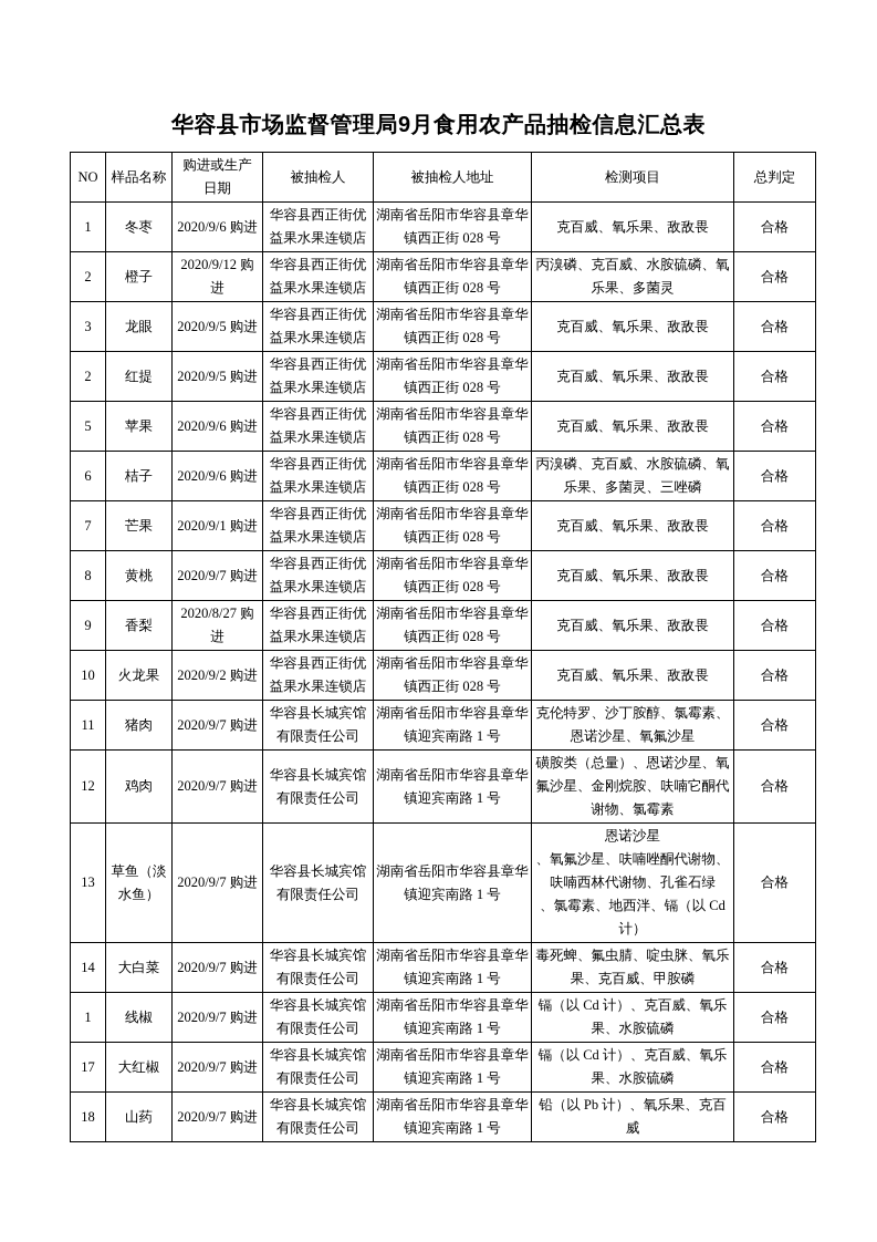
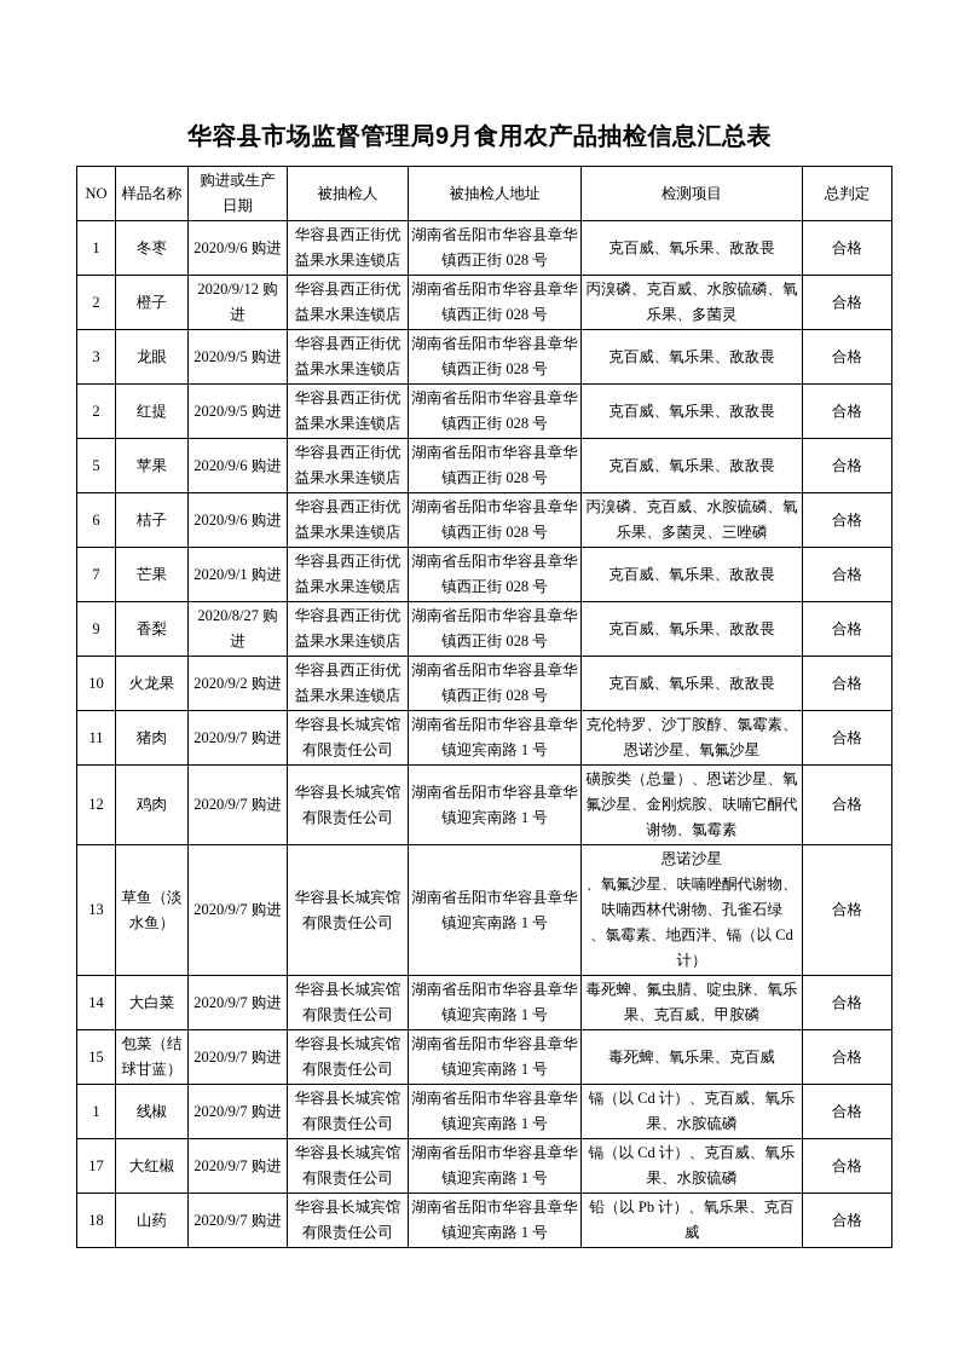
  华容县市场监督管理局9月食用农产品抽检信息汇总表
  NO	样品名称	购进或生产 日期	被抽检人	被抽检人地址	检测项目	总判定
  1	冬枣	2020/9/6 购进	华容县西正街优益果水果连锁店	湖南省岳阳市华容县章华镇西正街 028 号	克百威、氧乐果、敌敌畏	合格
  2	橙子	2020/9/12 购进	华容县西正街优益果水果连锁店	湖南省岳阳市华容县章华镇西正街 028 号	丙溴磷、克百威、水胺硫磷、氧乐果、多菌灵	合格
  3	龙眼	2020/9/5 购进	华容县西正街优益果水果连锁店	湖南省岳阳市华容县章华镇西正街 028 号	克百威、氧乐果、敌敌畏	合格
  2	红提	2020/9/5 购进	华容县西正街优益果水果连锁店	湖南省岳阳市华容县章华镇西正街 028 号	克百威、氧乐果、敌敌畏	合格
  5	苹果	2020/9/6 购进	华容县西正街优益果水果连锁店	湖南省岳阳市华容县章华镇西正街 028 号	克百威、氧乐果、敌敌畏	合格
  6	桔子	2020/9/6 购进	华容县西正街优益果水果连锁店	湖南省岳阳市华容县章华镇西正街 028 号	丙溴磷、克百威、水胺硫磷、氧乐果、多菌灵、三唑磷	合格
  7	芒果	2020/9/1 购进	华容县西正街优益果水果连锁店	湖南省岳阳市华容县章华镇西正街 028 号	克百威、氧乐果、敌敌畏	合格
- 8	黄桃	2020/9/7 购进	华容县西正街优益果水果连锁店	湖南省岳阳市华容县章华镇西正街 028 号	克百威、氧乐果、敌敌畏	合格
  9	香梨	2020/8/27 购进	华容县西正街优益果水果连锁店	湖南省岳阳市华容县章华镇西正街 028 号	克百威、氧乐果、敌敌畏	合格
  10	火龙果	2020/9/2 购进	华容县西正街优益果水果连锁店	湖南省岳阳市华容县章华镇西正街 028 号	克百威、氧乐果、敌敌畏	合格
  11	猪肉	2020/9/7 购进	华容县长城宾馆有限责任公司	湖南省岳阳市华容县章华镇迎宾南路 1 号	克伦特罗、沙丁胺醇、氯霉素、恩诺沙星、氧氟沙星	合格
  12	鸡肉	2020/9/7 购进	华容县长城宾馆有限责任公司	湖南省岳阳市华容县章华镇迎宾南路 1 号	磺胺类（总量）、恩诺沙星、氧氟沙星、金刚烷胺、呋喃它酮代谢物、氯霉素	合格
  13	草鱼（淡水鱼）	2020/9/7 购进	华容县长城宾馆有限责任公司	湖南省岳阳市华容县章华镇迎宾南路 1 号	恩诺沙星 、氧氟沙星、呋喃唑酮代谢物、 呋喃西林代谢物、孔雀石绿 、氯霉素、地西泮、镉（以 Cd 计）	合格
  14	大白菜	2020/9/7 购进	华容县长城宾馆有限责任公司	湖南省岳阳市华容县章华镇迎宾南路 1 号	毒死蜱、氟虫腈、啶虫脒、氧乐果、克百威、甲胺磷	合格
+ 15	包菜（结球甘蓝）	2020/9/7 购进	华容县长城宾馆有限责任公司	湖南省岳阳市华容县章华镇迎宾南路 1 号	毒死蜱、氧乐果、克百威	合格
  1	线椒	2020/9/7 购进	华容县长城宾馆有限责任公司	湖南省岳阳市华容县章华镇迎宾南路 1 号	镉（以 Cd 计）、克百威、氧乐果、水胺硫磷	合格
  17	大红椒	2020/9/7 购进	华容县长城宾馆有限责任公司	湖南省岳阳市华容县章华镇迎宾南路 1 号	镉（以 Cd 计）、克百威、氧乐果、水胺硫磷	合格
  18	山药	2020/9/7 购进	华容县长城宾馆有限责任公司	湖南省岳阳市华容县章华镇迎宾南路 1 号	铅（以 Pb 计）、氧乐果、克百威	合格
